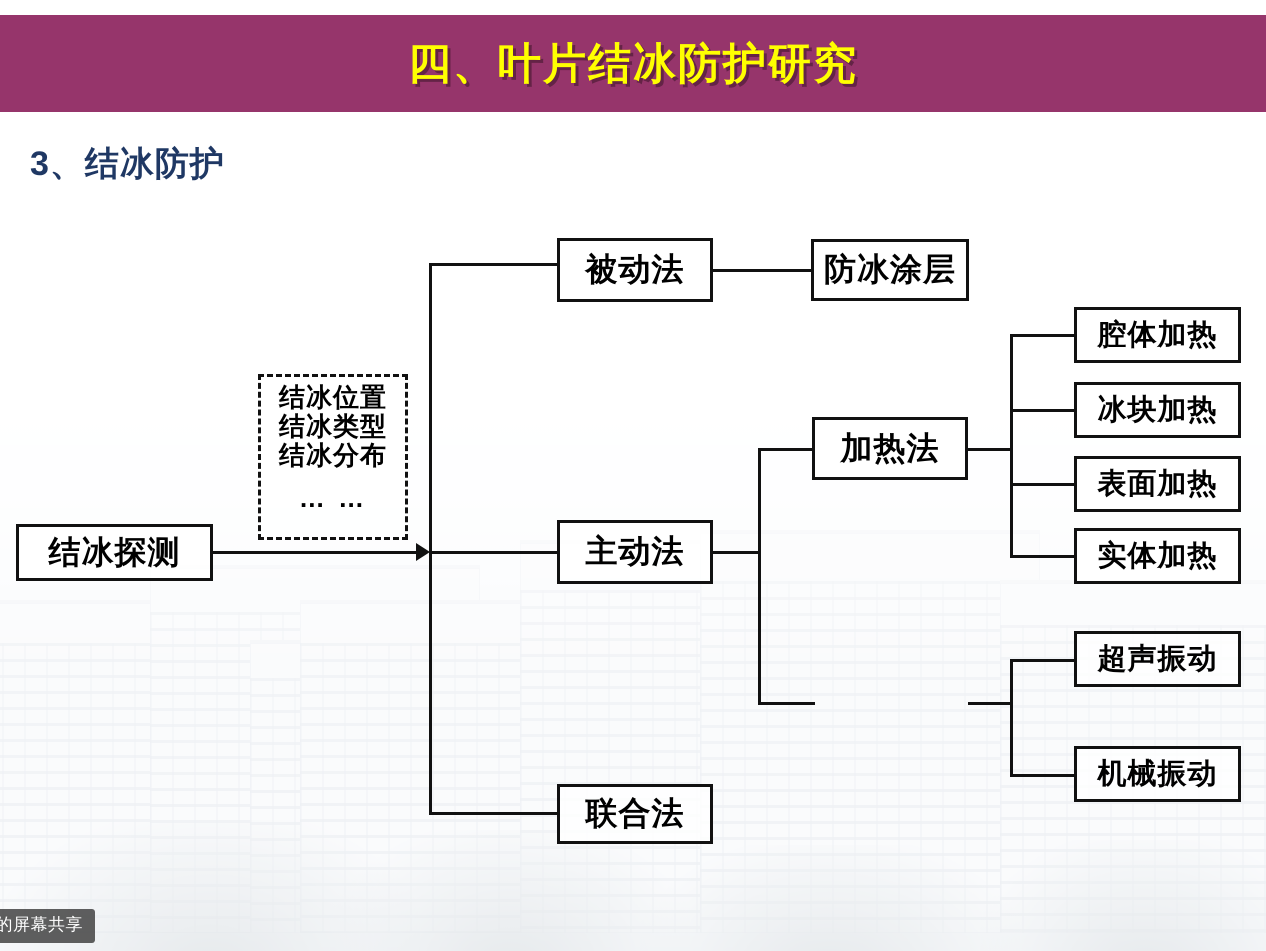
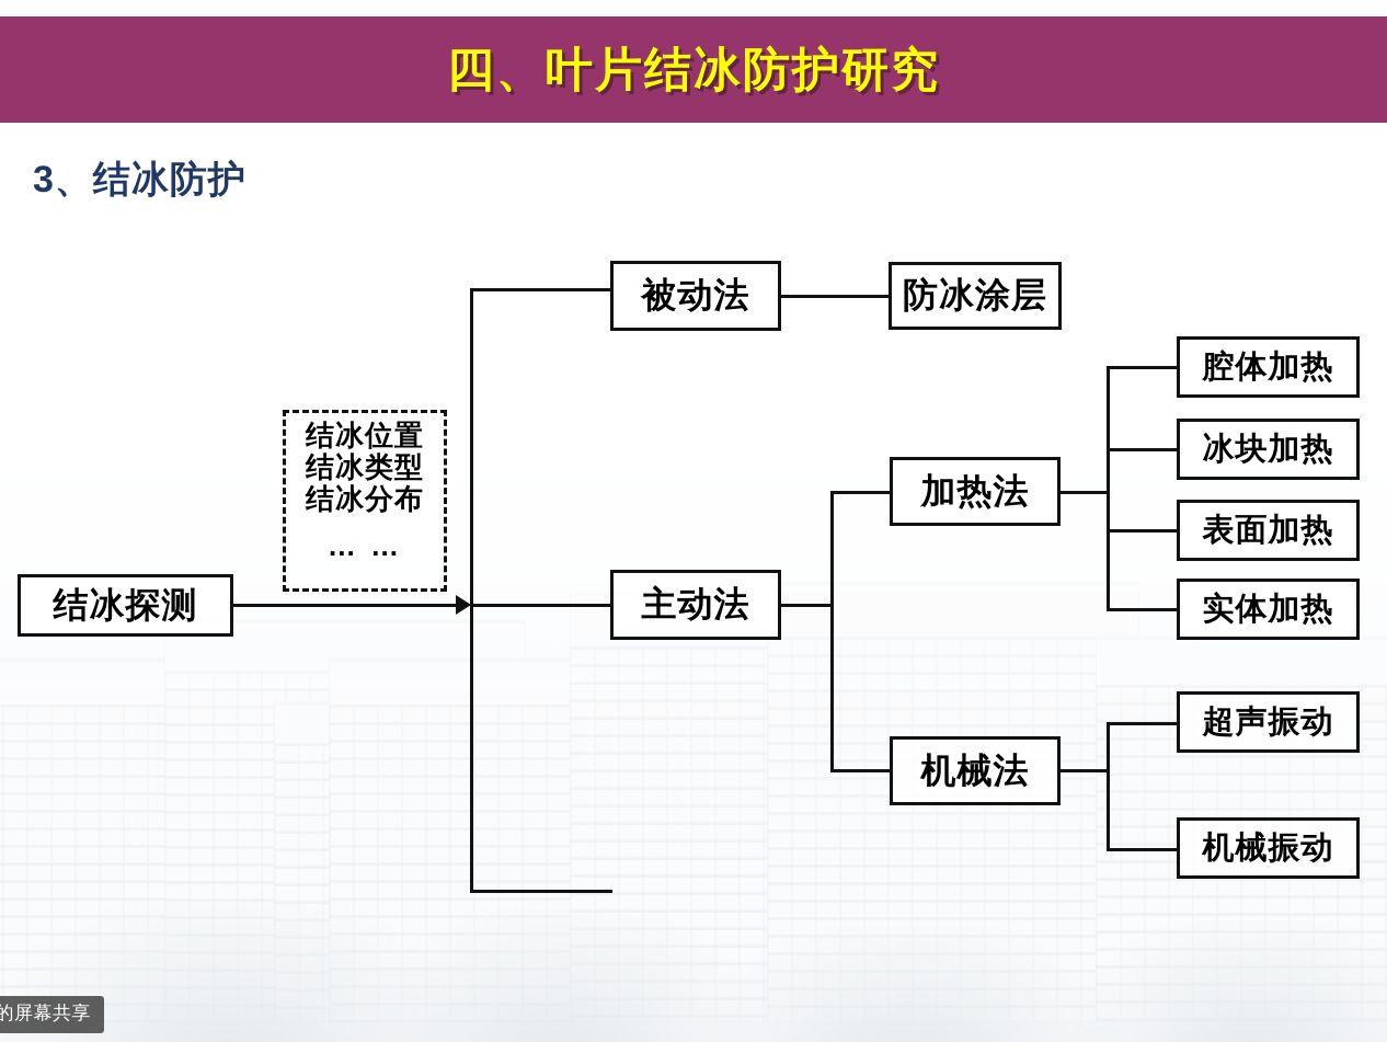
  四、叶片结冰防护研究
  3、结冰防护
  结冰探测
  结冰位置
  结冰类型
  结冰分布
  … …
  被动法
  主动法
- 联合法
  防冰涂层
  加热法
+ 机械法
  腔体加热
  冰块加热
  表面加热
  实体加热
  超声振动
  机械振动
  的屏幕共享
